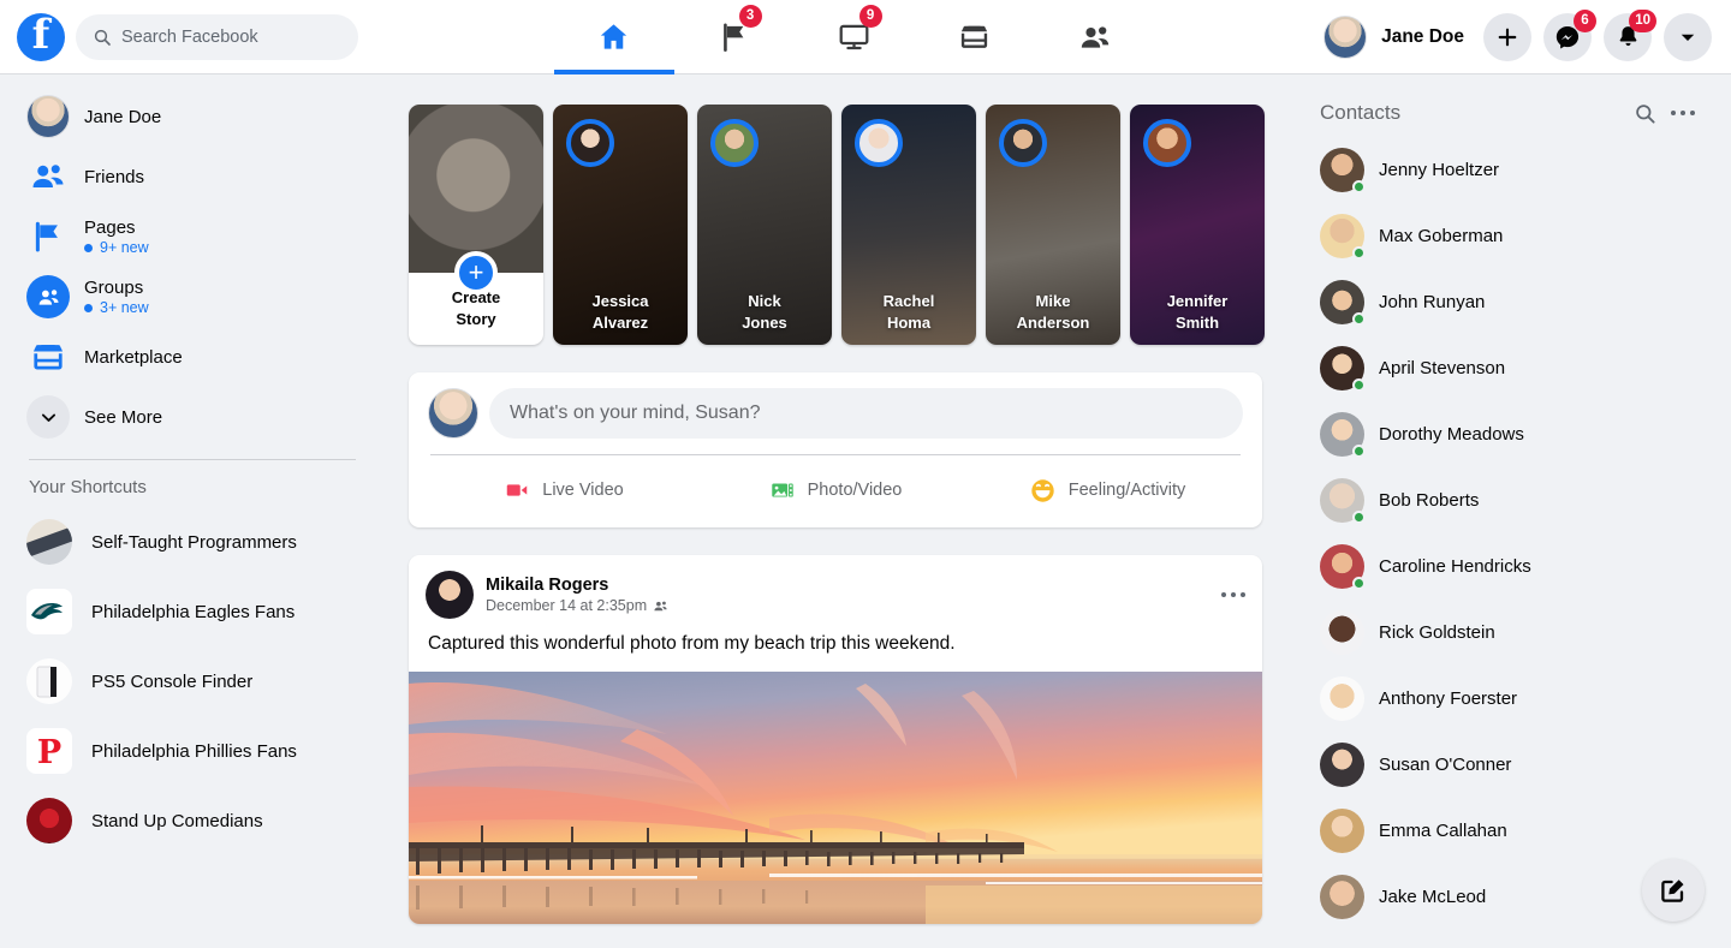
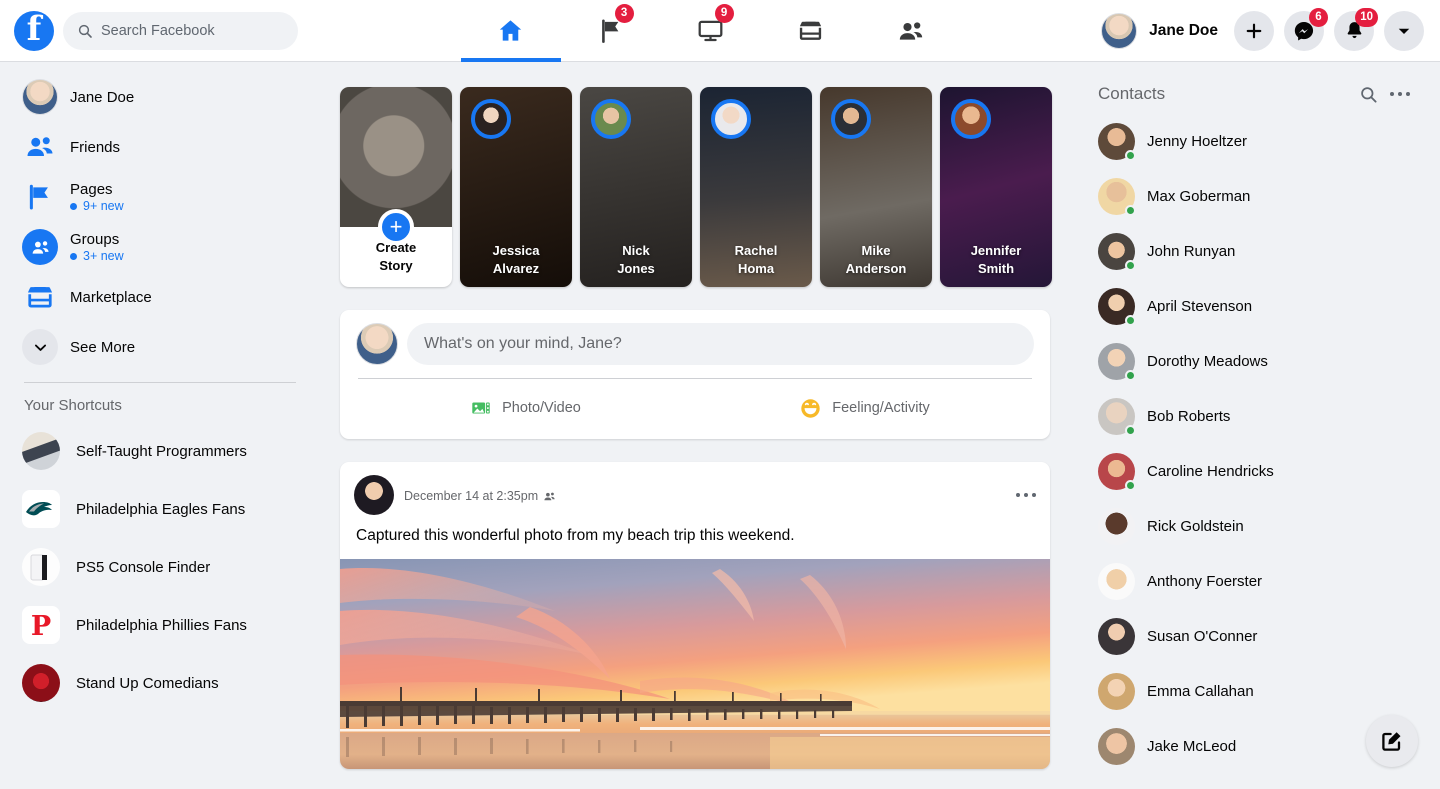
  Search Facebook
  3
  9
  Jane Doe
  6
  10
  Jane Doe
  Friends
  Pages
  9+ new
  Groups
  3+ new
  Marketplace
  See More
  Your Shortcuts
  Self-Taught Programmers
  Philadelphia Eagles Fans
  PS5 Console Finder
  P
  Philadelphia Phillies Fans
  Stand Up Comedians
  +
  Create
  Story
  Jessica
  Alvarez
  Nick
  Jones
  Rachel
  Homa
  Mike
  Anderson
  Jennifer
  Smith
- What's on your mind, Susan?
+ What's on your mind, Jane?
- Live Video
  Photo/Video
  Feeling/Activity
- Mikaila Rogers
  December 14 at 2:35pm
  Captured this wonderful photo from my beach trip this weekend.
  Contacts
  Jenny Hoeltzer
  Max Goberman
  John Runyan
  April Stevenson
  Dorothy Meadows
  Bob Roberts
  Caroline Hendricks
  Rick Goldstein
  Anthony Foerster
  Susan O'Conner
  Emma Callahan
  Jake McLeod
